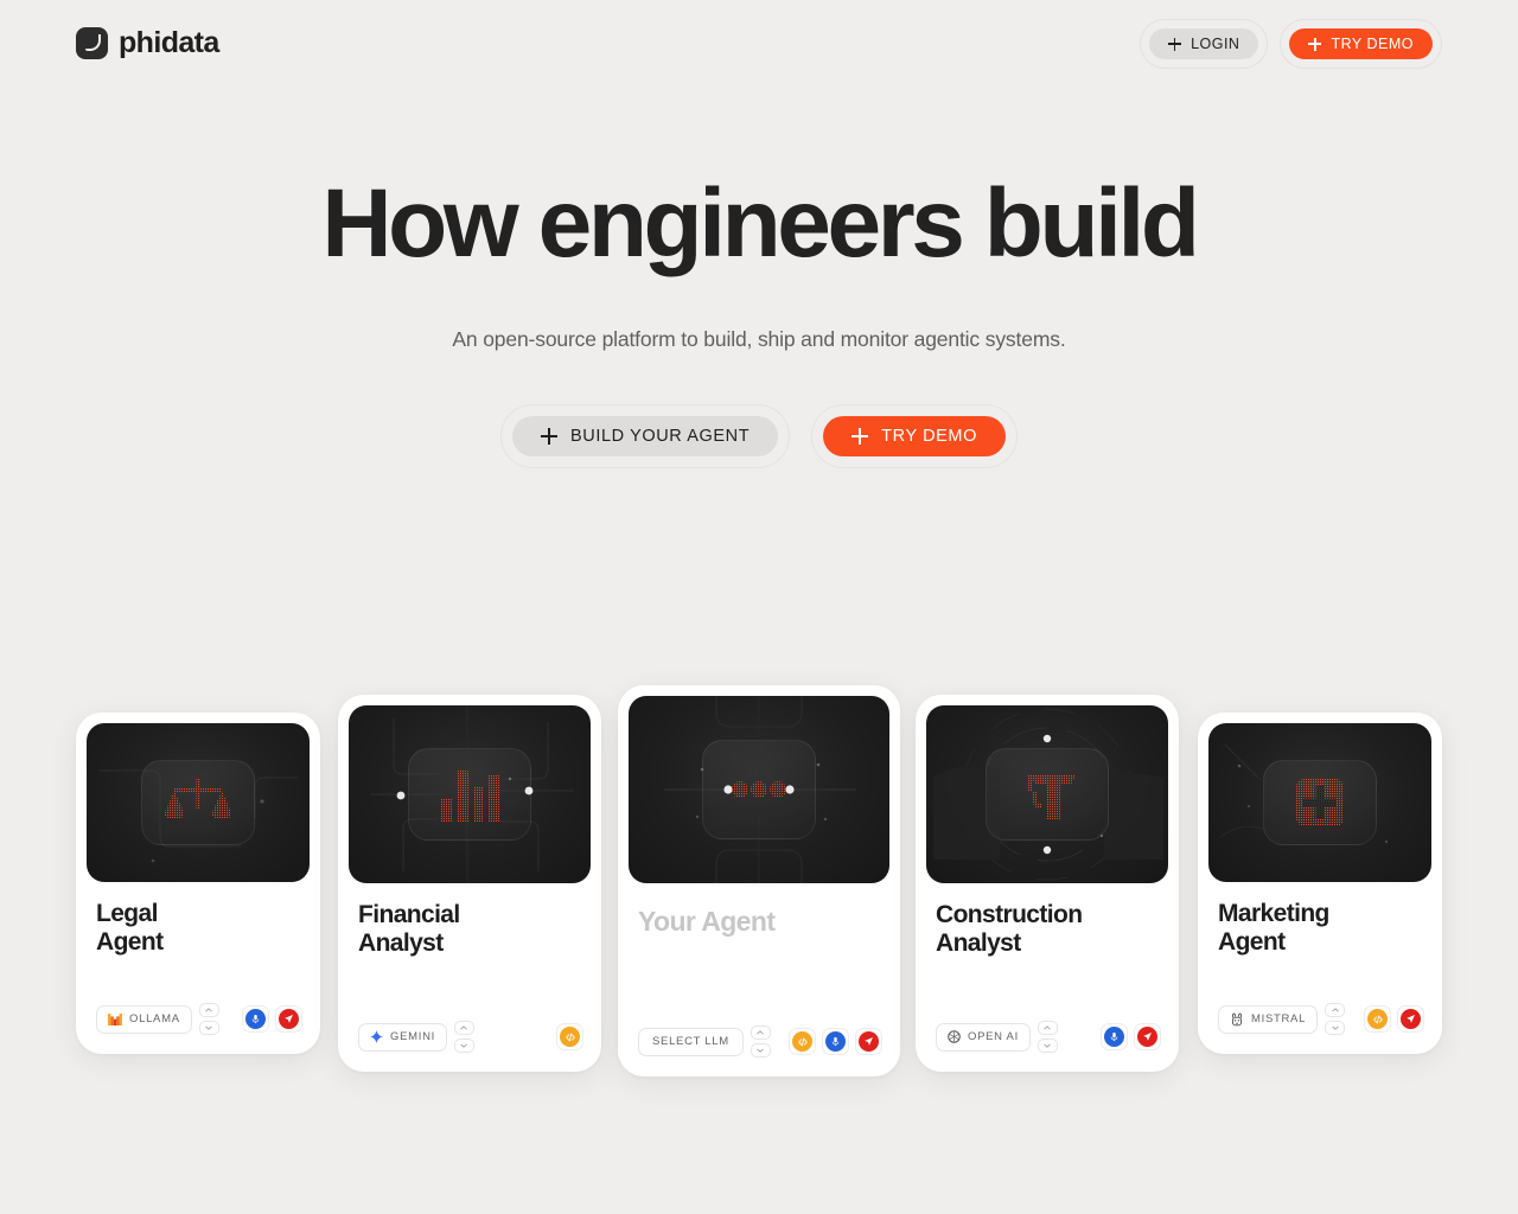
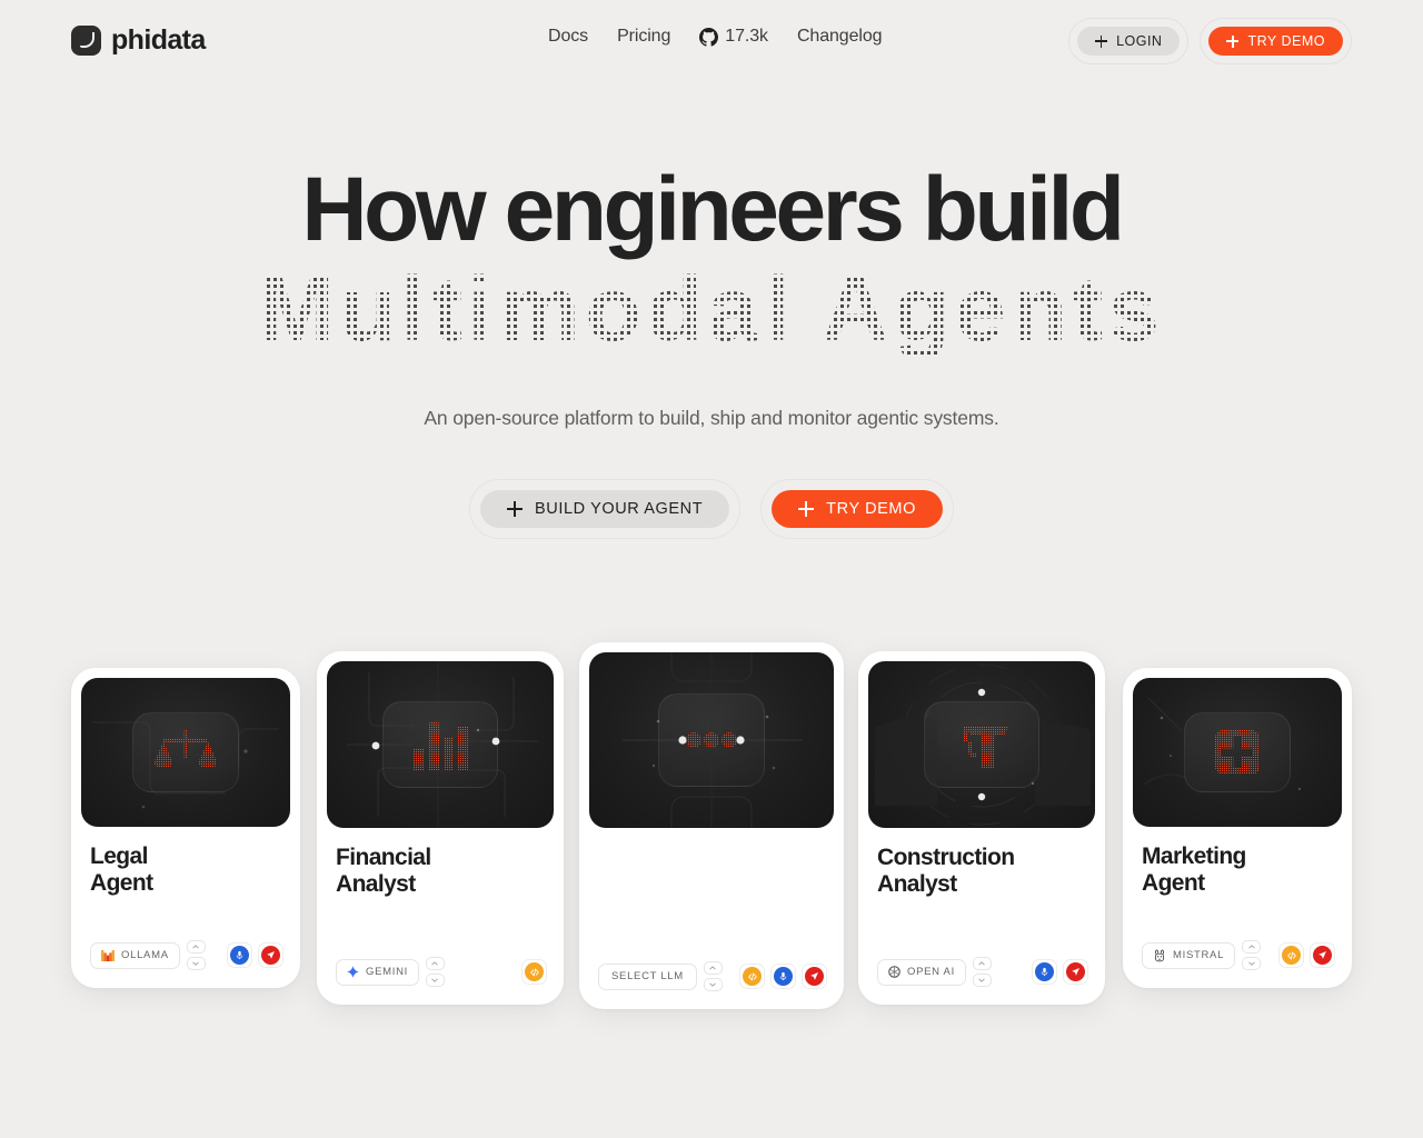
  phidata
+ Docs
+ Pricing
+ 17.3k
+ Changelog
  LOGIN
  TRY DEMO
  How engineers build
+ Multimodal Agents
  An open-source platform to build, ship and monitor agentic systems.
  BUILD YOUR AGENT
  TRY DEMO
  Legal
  Agent
  OLLAMA
  Financial
  Analyst
  GEMINI
- Your Agent
  SELECT LLM
  Construction
  Analyst
  OPEN AI
  Marketing
  Agent
  MISTRAL
